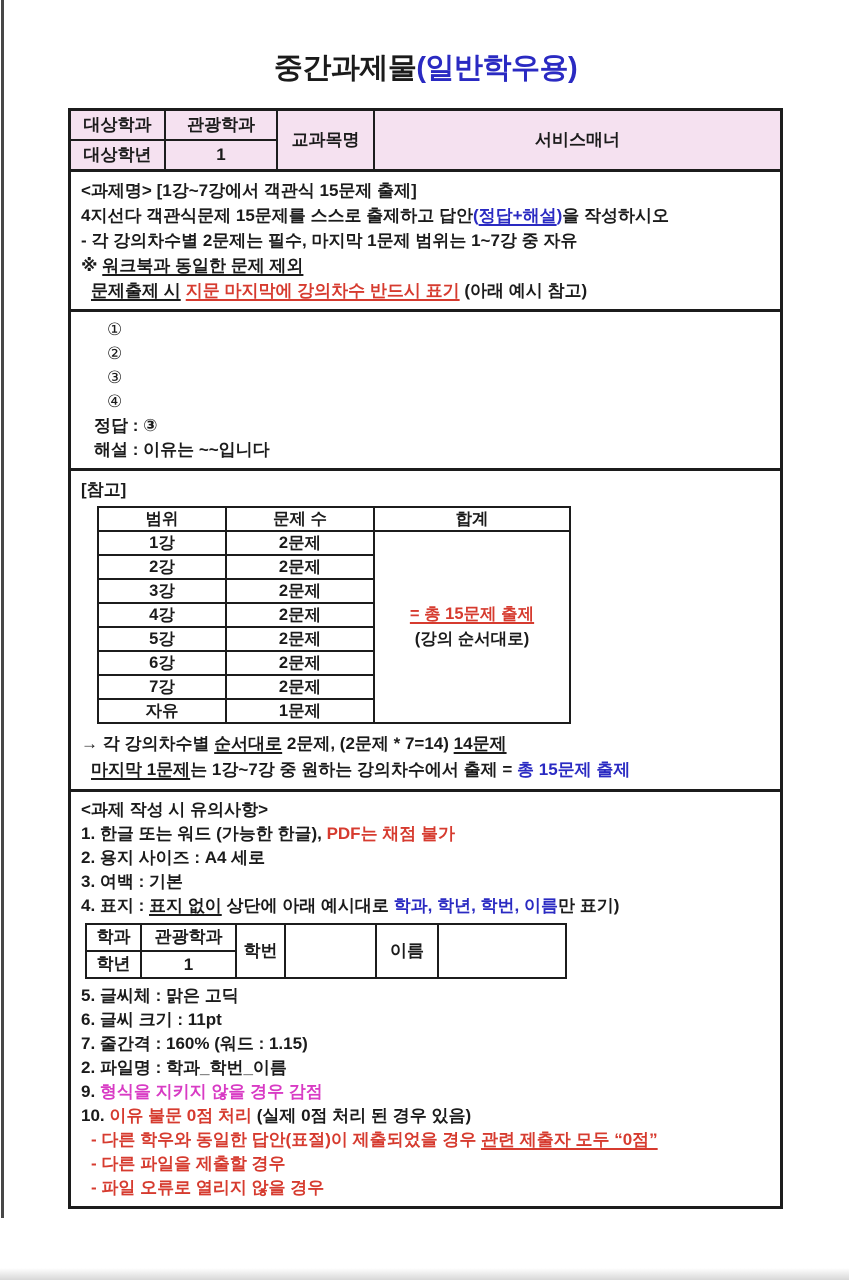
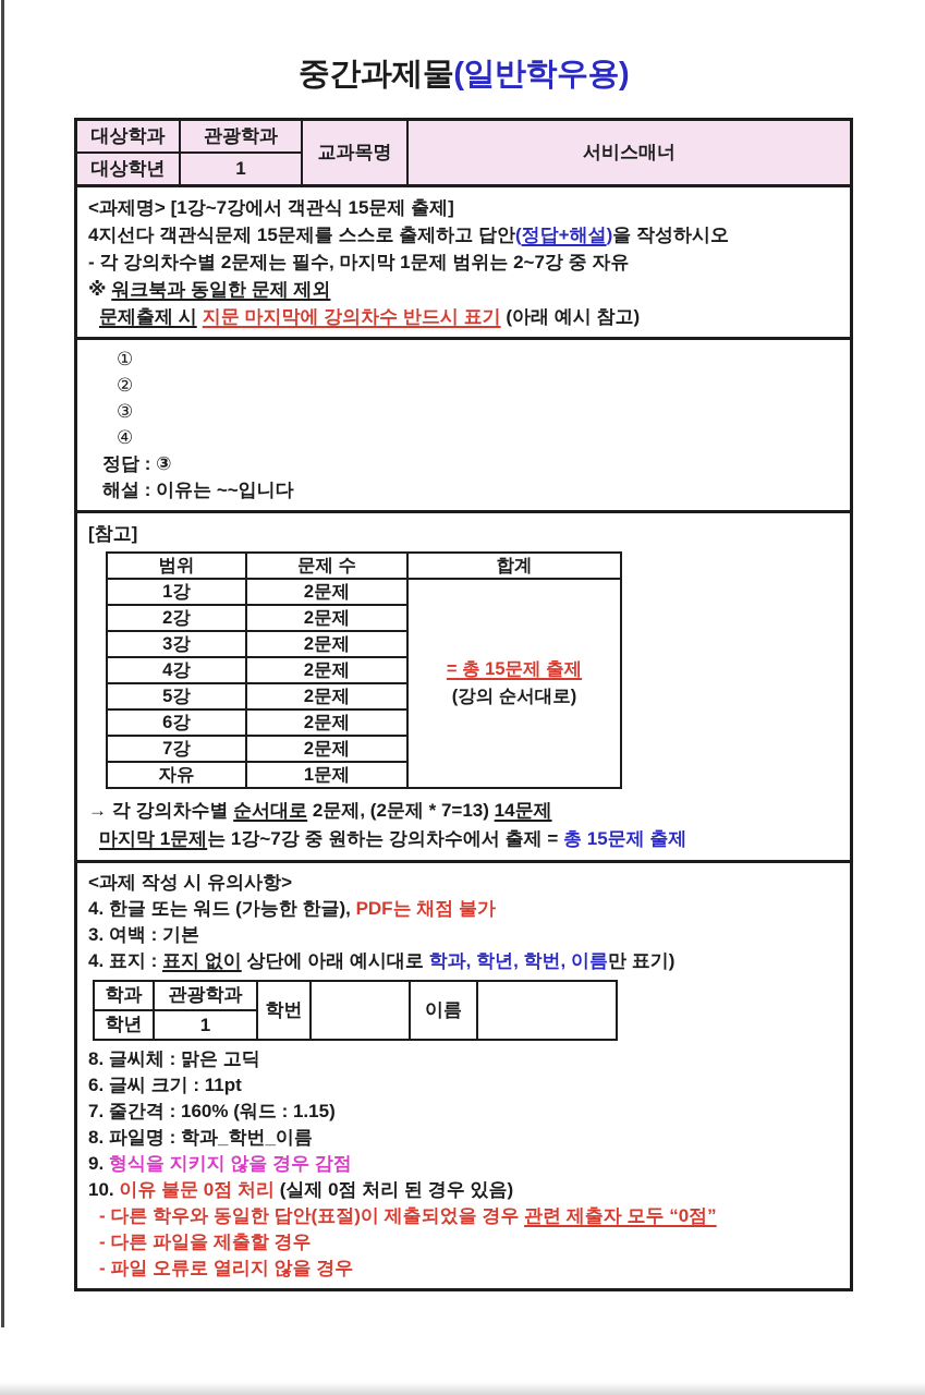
  중간과제물(일반학우용)
  대상학과	관광학과	교과목명	서비스매너
  대상학년	1
  <과제명> [1강~7강에서 객관식 15문제 출제]
  4지선다 객관식문제 15문제를 스스로 출제하고 답안(정답+해설)을 작성하시오
- - 각 강의차수별 2문제는 필수, 마지막 1문제 범위는 1~7강 중 자유
+ - 각 강의차수별 2문제는 필수, 마지막 1문제 범위는 2~7강 중 자유
  ※ 워크북과 동일한 문제 제외
  문제출제 시 지문 마지막에 강의차수 반드시 표기 (아래 예시 참고)
  ①
  ②
  ③
  ④
  정답 : ③
  해설 : 이유는 ~~입니다
  [참고]
  범위	문제 수	합계
  1강	2문제	= 총 15문제 출제 (강의 순서대로)
  2강	2문제
  3강	2문제
  4강	2문제
  5강	2문제
  6강	2문제
  7강	2문제
  자유	1문제
- → 각 강의차수별 순서대로 2문제, (2문제 * 7=14) 14문제
+ → 각 강의차수별 순서대로 2문제, (2문제 * 7=13) 14문제
  마지막 1문제는 1강~7강 중 원하는 강의차수에서 출제 = 총 15문제 출제
  <과제 작성 시 유의사항>
- 1. 한글 또는 워드 (가능한 한글), PDF는 채점 불가
+ 4. 한글 또는 워드 (가능한 한글), PDF는 채점 불가
- 2. 용지 사이즈 : A4 세로
  3. 여백 : 기본
  4. 표지 : 표지 없이 상단에 아래 예시대로 학과, 학년, 학번, 이름만 표기)
  학과	관광학과	학번		이름
  학년	1
- 5. 글씨체 : 맑은 고딕
+ 8. 글씨체 : 맑은 고딕
  6. 글씨 크기 : 11pt
  7. 줄간격 : 160% (워드 : 1.15)
- 2. 파일명 : 학과_학번_이름
+ 8. 파일명 : 학과_학번_이름
  9. 형식을 지키지 않을 경우 감점
  10. 이유 불문 0점 처리 (실제 0점 처리 된 경우 있음)
  - 다른 학우와 동일한 답안(표절)이 제출되었을 경우 관련 제출자 모두 “0점”
  - 다른 파일을 제출할 경우
  - 파일 오류로 열리지 않을 경우
